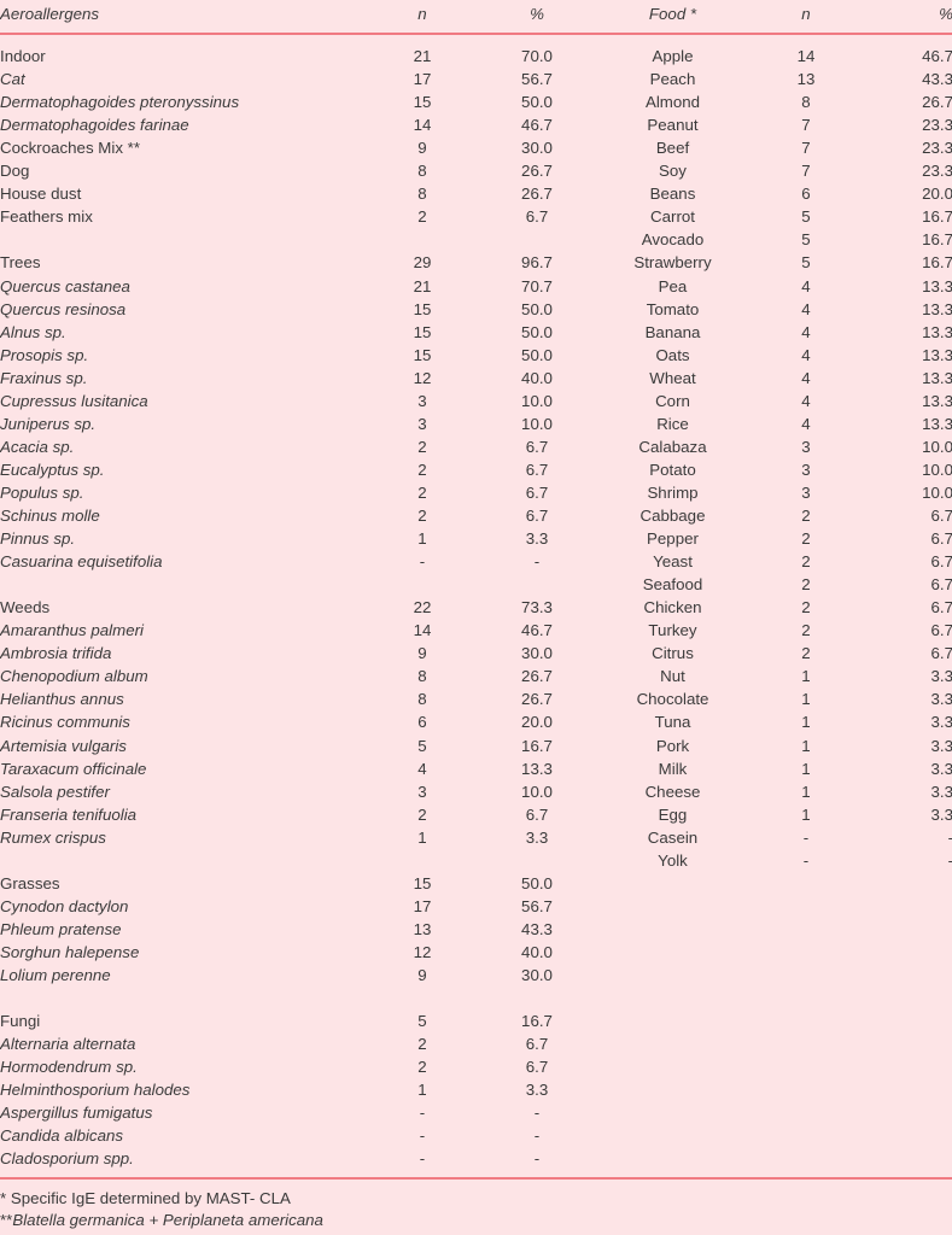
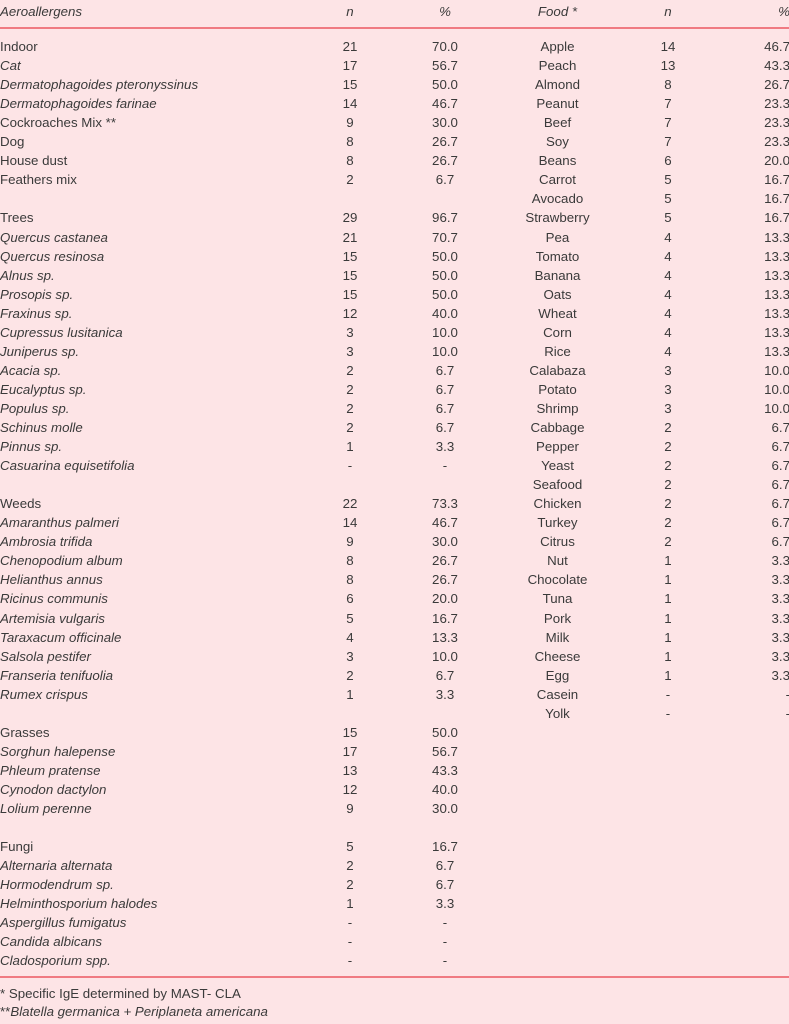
  Aeroallergens
  n
  %
  Food *
  n
  %
  Indoor
  21
  70.0
  Cat
  17
  56.7
  Dermatophagoides pteronyssinus
  15
  50.0
  Dermatophagoides farinae
  14
  46.7
  Cockroaches Mix **
  9
  30.0
  Dog
  8
  26.7
  House dust
  8
  26.7
  Feathers mix
  2
  6.7
  Trees
  29
  96.7
  Quercus castanea
  21
  70.7
  Quercus resinosa
  15
  50.0
  Alnus sp.
  15
  50.0
  Prosopis sp.
  15
  50.0
  Fraxinus sp.
  12
  40.0
  Cupressus lusitanica
  3
  10.0
  Juniperus sp.
  3
  10.0
  Acacia sp.
  2
  6.7
  Eucalyptus sp.
  2
  6.7
  Populus sp.
  2
  6.7
  Schinus molle
  2
  6.7
  Pinnus sp.
  1
  3.3
  Casuarina equisetifolia
  -
  -
  Weeds
  22
  73.3
  Amaranthus palmeri
  14
  46.7
  Ambrosia trifida
  9
  30.0
  Chenopodium album
  8
  26.7
  Helianthus annus
  8
  26.7
  Ricinus communis
  6
  20.0
  Artemisia vulgaris
  5
  16.7
  Taraxacum officinale
  4
  13.3
  Salsola pestifer
  3
  10.0
  Franseria tenifuolia
  2
  6.7
  Rumex crispus
  1
  3.3
  Grasses
  15
  50.0
- Cynodon dactylon
+ Sorghun halepense
  17
  56.7
  Phleum pratense
  13
  43.3
- Sorghun halepense
+ Cynodon dactylon
  12
  40.0
  Lolium perenne
  9
  30.0
  Fungi
  5
  16.7
  Alternaria alternata
  2
  6.7
  Hormodendrum sp.
  2
  6.7
  Helminthosporium halodes
  1
  3.3
  Aspergillus fumigatus
  -
  -
  Candida albicans
  -
  -
  Cladosporium spp.
  -
  -
  Apple
  14
  46.7
  Peach
  13
  43.3
  Almond
  8
  26.7
  Peanut
  7
  23.3
  Beef
  7
  23.3
  Soy
  7
  23.3
  Beans
  6
  20.0
  Carrot
  5
  16.7
  Avocado
  5
  16.7
  Strawberry
  5
  16.7
  Pea
  4
  13.3
  Tomato
  4
  13.3
  Banana
  4
  13.3
  Oats
  4
  13.3
  Wheat
  4
  13.3
  Corn
  4
  13.3
  Rice
  4
  13.3
  Calabaza
  3
  10.0
  Potato
  3
  10.0
  Shrimp
  3
  10.0
  Cabbage
  2
  6.7
  Pepper
  2
  6.7
  Yeast
  2
  6.7
  Seafood
  2
  6.7
  Chicken
  2
  6.7
  Turkey
  2
  6.7
  Citrus
  2
  6.7
  Nut
  1
  3.3
  Chocolate
  1
  3.3
  Tuna
  1
  3.3
  Pork
  1
  3.3
  Milk
  1
  3.3
  Cheese
  1
  3.3
  Egg
  1
  3.3
  Casein
  -
  -
  Yolk
  -
  -
  * Specific IgE determined by MAST- CLA
  **Blatella germanica + Periplaneta americana
